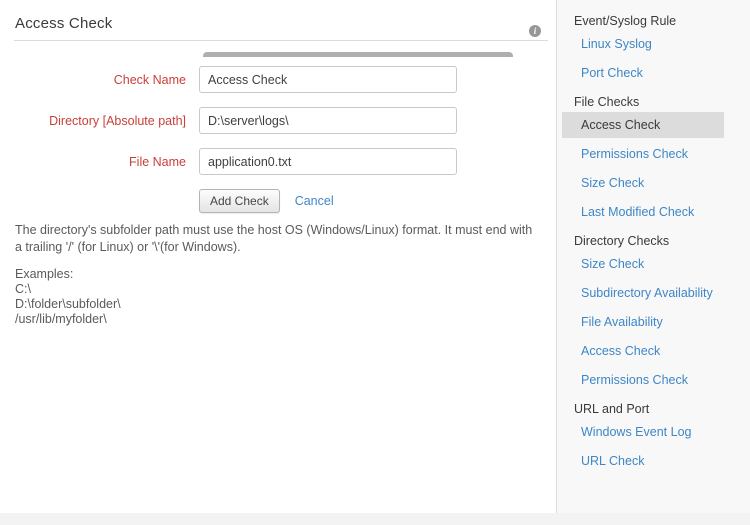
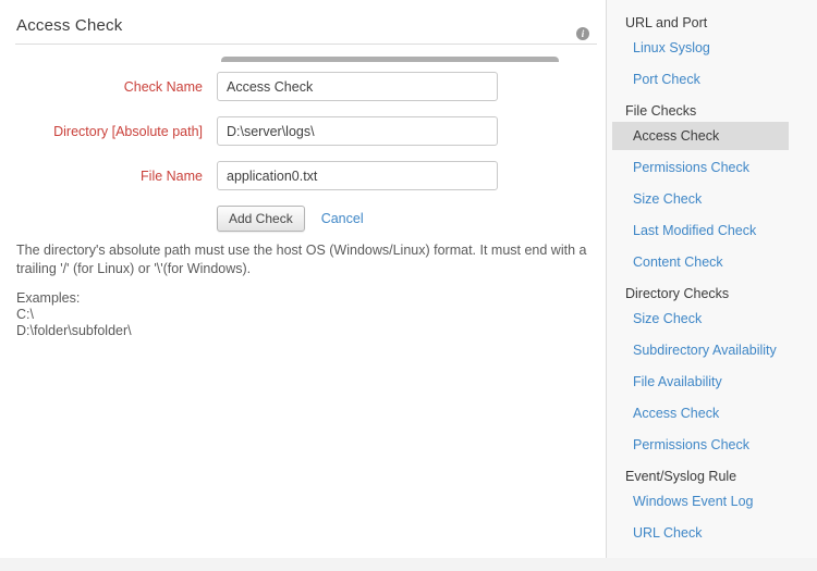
  Access Check
  i
  Check Name
  Access Check
  Directory [Absolute path]
  D:\server\logs\
  File Name
  application0.txt
  Add Check
  Cancel
- The directory's subfolder path must use the host OS (Windows/Linux) format. It must end with a trailing '/' (for Linux) or '\'(for Windows).
+ The directory's absolute path must use the host OS (Windows/Linux) format. It must end with a trailing '/' (for Linux) or '\'(for Windows).
  Examples:
  C:\
  D:\folder\subfolder\
- /usr/lib/myfolder\
- Event/Syslog Rule
+ URL and Port
  Linux Syslog
  Port Check
  File Checks
  Access Check
  Permissions Check
  Size Check
  Last Modified Check
+ Content Check
  Directory Checks
  Size Check
  Subdirectory Availability
  File Availability
  Access Check
  Permissions Check
- URL and Port
+ Event/Syslog Rule
  Windows Event Log
  URL Check
